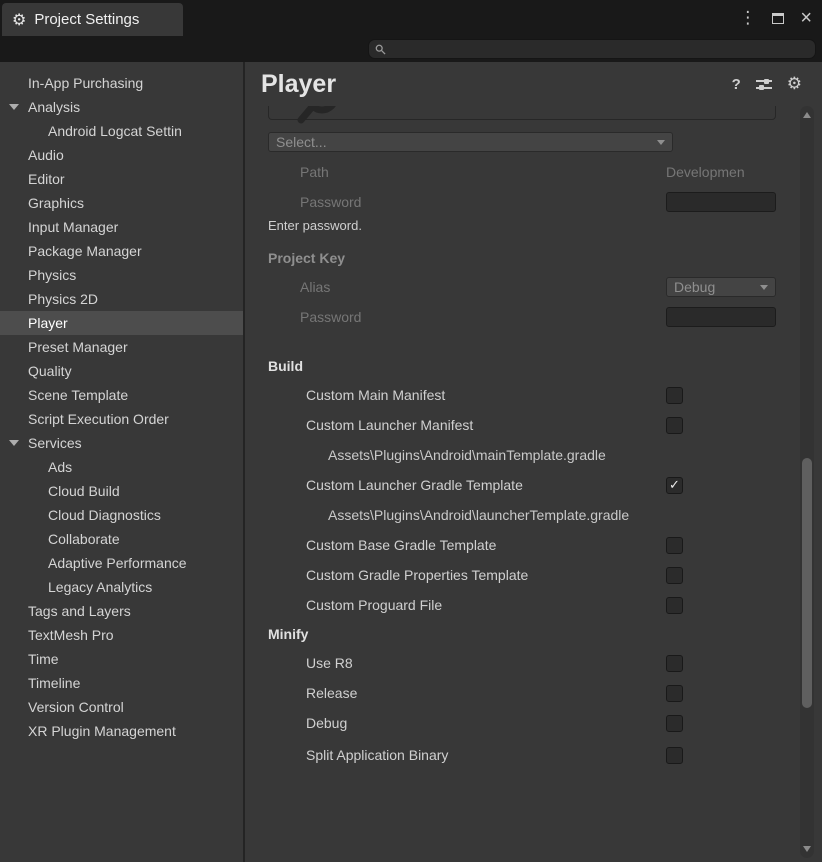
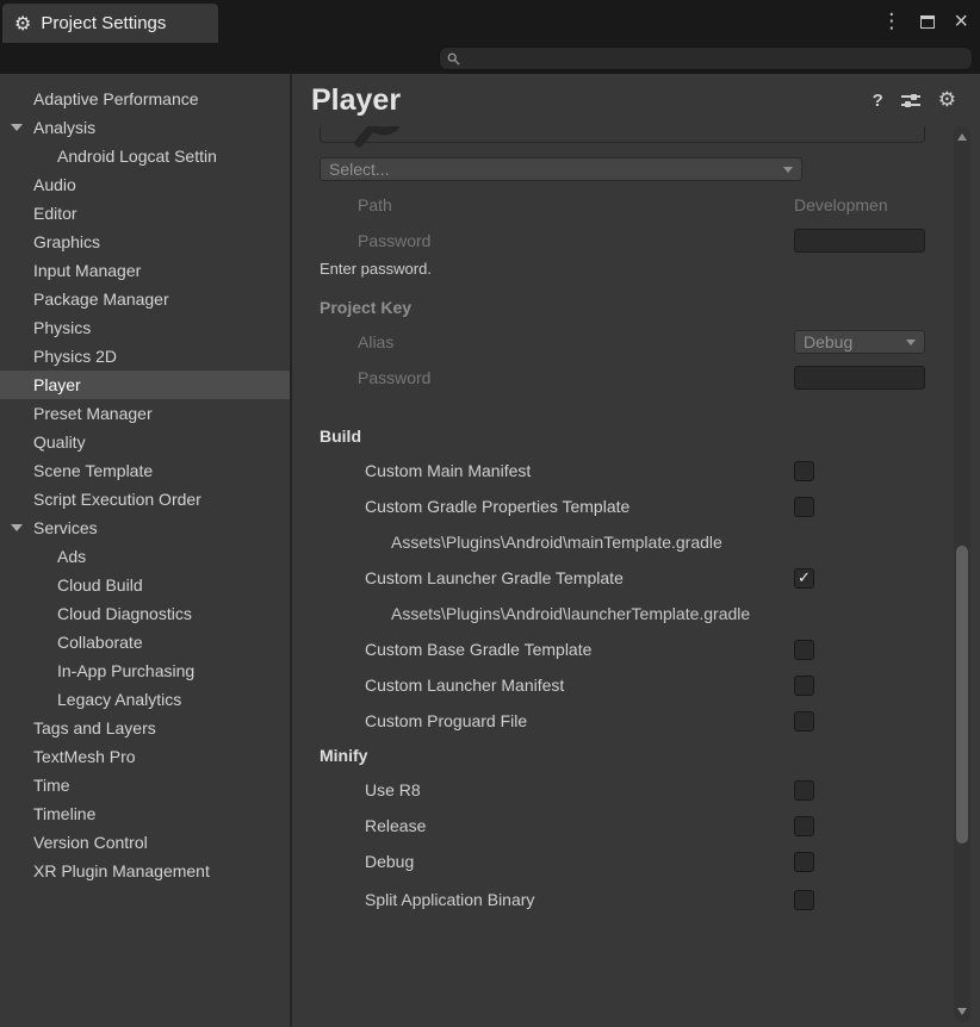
  ⚙
  Project Settings
  ⋮
  ×
- In-App Purchasing
+ Adaptive Performance
  Analysis
  Android Logcat Settin
  Audio
  Editor
  Graphics
  Input Manager
  Package Manager
  Physics
  Physics 2D
  Player
  Preset Manager
  Quality
  Scene Template
  Script Execution Order
  Services
  Ads
  Cloud Build
  Cloud Diagnostics
  Collaborate
- Adaptive Performance
+ In-App Purchasing
  Legacy Analytics
  Tags and Layers
  TextMesh Pro
  Time
  Timeline
  Version Control
  XR Plugin Management
  Player
  ?
  ⚙
  Select...
  Path
  Developmen
  Password
  Enter password.
  Project Key
  Alias
  Debug
  Password
  Build
  Custom Main Manifest
- Custom Launcher Manifest
+ Custom Gradle Properties Template
  Assets\Plugins\Android\mainTemplate.gradle
  Custom Launcher Gradle Template
  Assets\Plugins\Android\launcherTemplate.gradle
  Custom Base Gradle Template
- Custom Gradle Properties Template
+ Custom Launcher Manifest
  Custom Proguard File
  Minify
  Use R8
  Release
  Debug
  Split Application Binary
